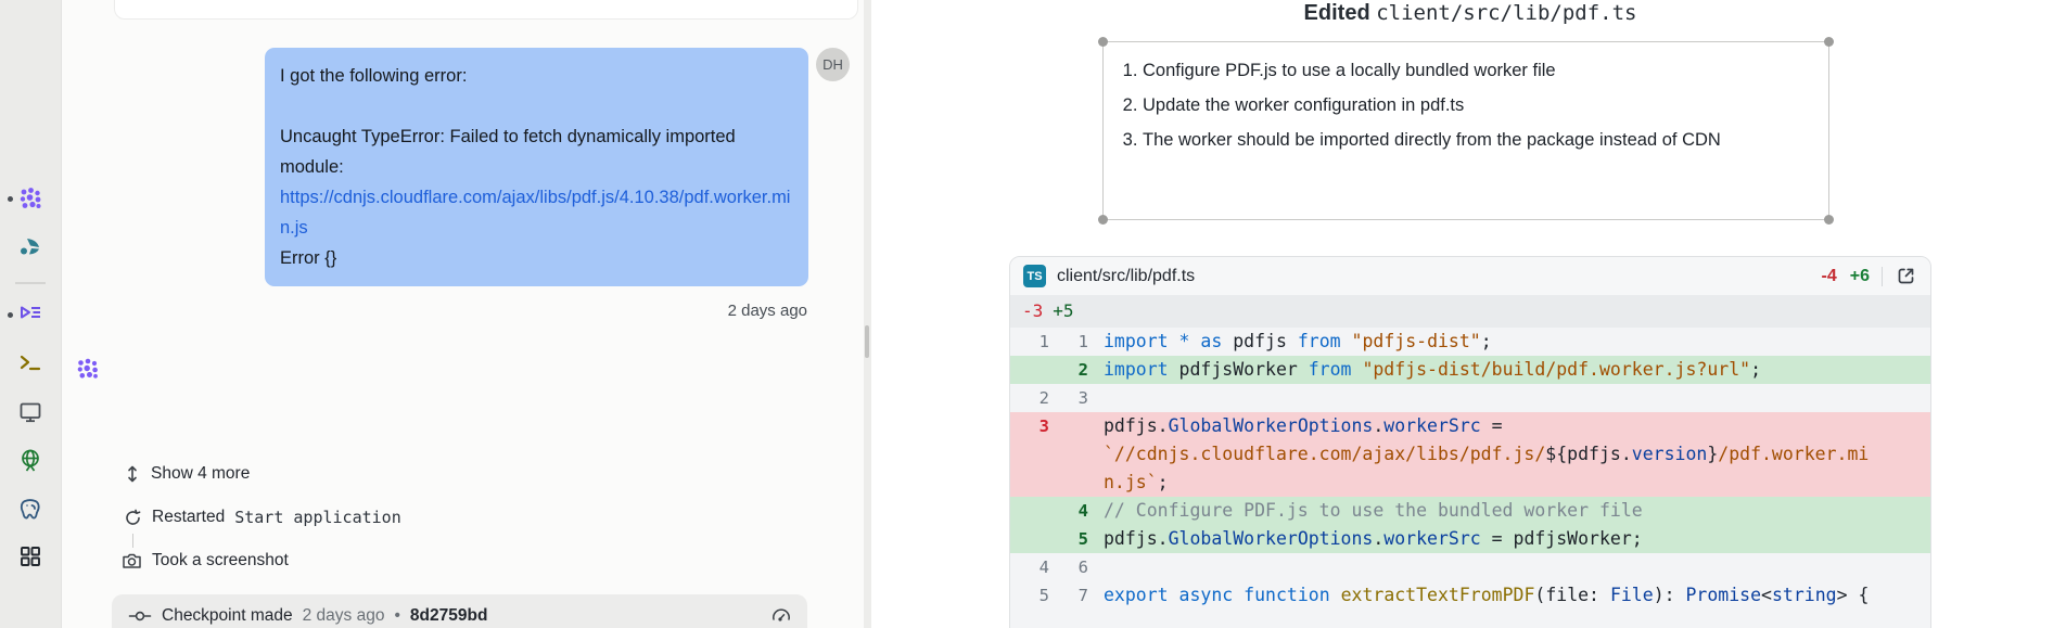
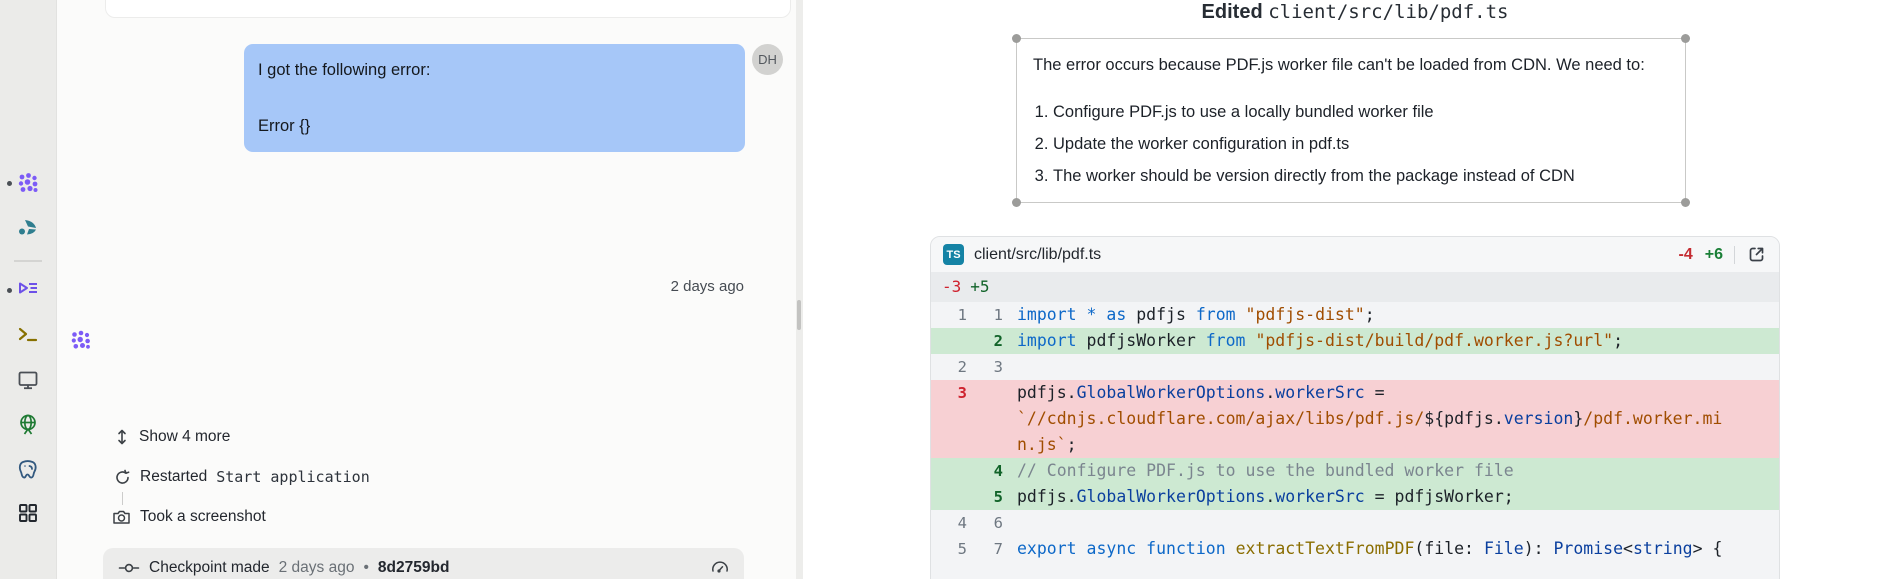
  I got the following error:
- Uncaught TypeError: Failed to fetch dynamically imported module:
- https://cdnjs.cloudflare.com/ajax/libs/pdf.js/4.10.38/pdf.worker.min.js
  Error {}
  DH
  2 days ago
  Show 4 more
  Restarted
  Start application
  Took a screenshot
  Checkpoint made
  2 days ago
  •
  8d2759bd
  Edited client/src/lib/pdf.ts
+ The error occurs because PDF.js worker file can't be loaded from CDN. We need to:
  Configure PDF.js to use a locally bundled worker file
  Update the worker configuration in pdf.ts
- The worker should be imported directly from the package instead of CDN
+ The worker should be version directly from the package instead of CDN
  TS
  client/src/lib/pdf.ts
  -4
  +6
  -3
  +5
  1
  1
  import * as pdfjs from "pdfjs-dist";
  2
  import pdfjsWorker from "pdfjs-dist/build/pdf.worker.js?url";
  2
  3
  3
  pdfjs.GlobalWorkerOptions.workerSrc =
  `//cdnjs.cloudflare.com/ajax/libs/pdf.js/${pdfjs.version}/pdf.worker.min.js`;
  4
  // Configure PDF.js to use the bundled worker file
  5
  pdfjs.GlobalWorkerOptions.workerSrc = pdfjsWorker;
  4
  6
  5
  7
  export async function extractTextFromPDF(file: File): Promise<string> {
